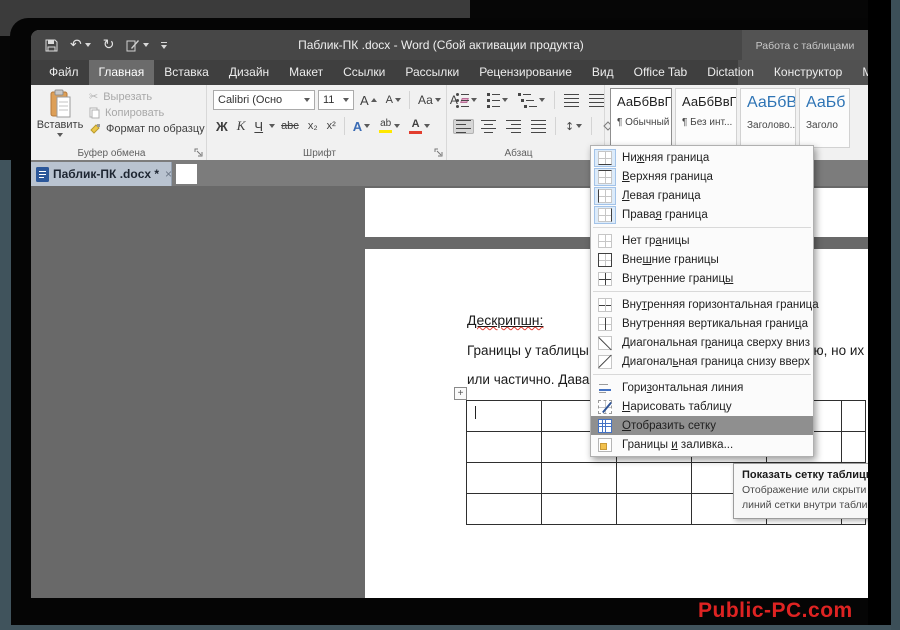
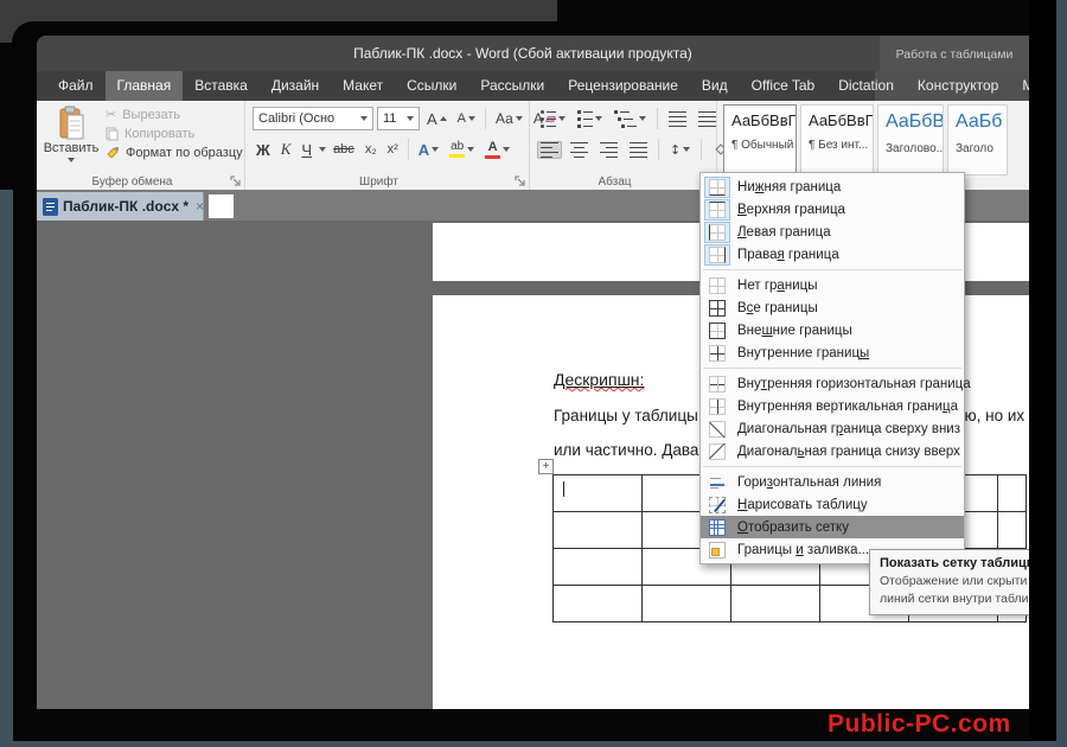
- ↶
- ↻
  Паблик-ПК .docx - Word (Сбой активации продукта)
  Работа с таблицами
  Файл
  Главная
  Вставка
  Дизайн
  Макет
  Ссылки
  Рассылки
  Рецензирование
  Вид
  Office Tab
  Dictation
  Конструктор
  Вставить
  ✂
  Вырезать
  Копировать
  Формат по образцу
  Буфер обмена
  Calibri (Осно
  11
  А
  А
  Аа
  А
  Ж
  К
  Ч
  abc
  х₂
  х²
  А
  ab
  А
  Шрифт
  ↕
  Абзац
  АаБбВвГ
  ¶ Обычный
  АаБбВвГ
  ¶ Без инт...
  АаБбВ
  Заголово..
  АаБб
  Заголо
  Паблик-ПК .docx *
  ×
  Дескрипшн:
  Границы у таблицы
  ю, но их
  или частично. Дава
  +
  Нижняя граница
  Верхняя граница
  Левая граница
  Правая граница
  Нет границы
+ Все границы
  Внешние границы
  Внутренние границы
  Внутренняя горизонтальная граница
  Внутренняя вертикальная граница
  Диагональная граница сверху вниз
  Диагональная граница снизу вверх
  Горизонтальная линия
  Нарисовать таблицу
  Отобразить сетку
  Границы и заливка...
  Показать сетку таблиц
  Отображение или скрыти
  линий сетки внутри табли
  Public-PC.com
